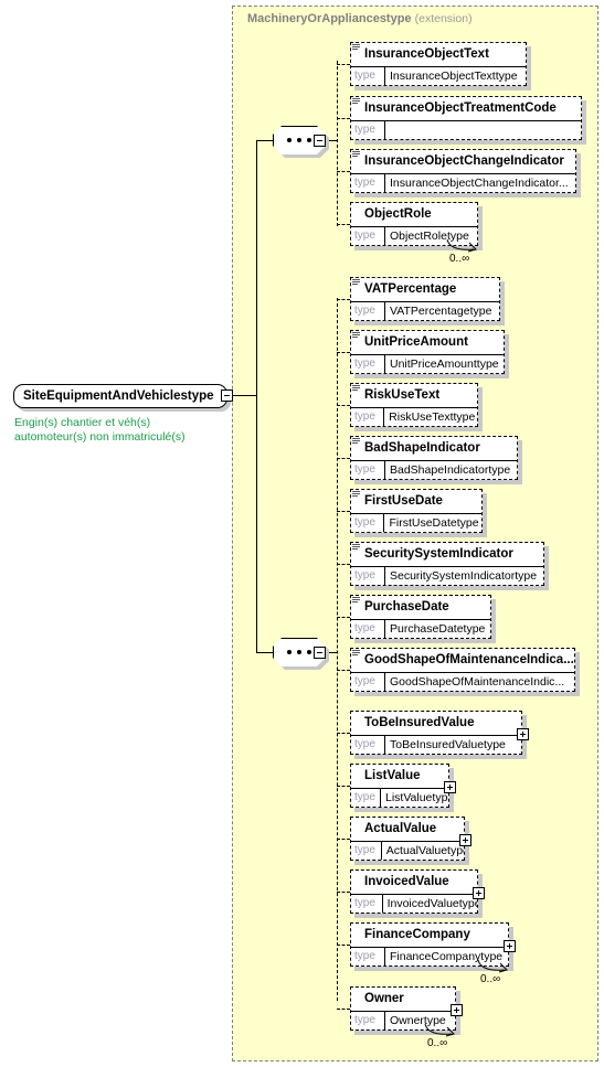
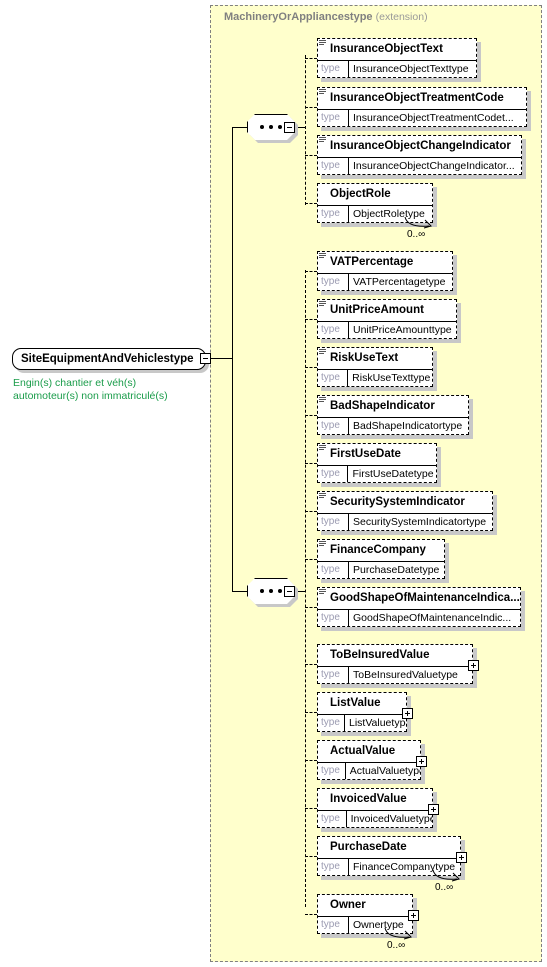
  MachineryOrAppliancestype (extension)
  SiteEquipmentAndVehiclestype
  Engin(s) chantier et véh(s)
  automoteur(s) non immatriculé(s)
  InsuranceObjectText
  type
  InsuranceObjectTexttype
  InsuranceObjectTreatmentCode
  type
+ InsuranceObjectTreatmentCodet...
  InsuranceObjectChangeIndicator
  type
  InsuranceObjectChangeIndicator...
  ObjectRole
  type
  ObjectRoletype
  0..∞
  VATPercentage
  type
  VATPercentagetype
  UnitPriceAmount
  type
  UnitPriceAmounttype
  RiskUseText
  type
  RiskUseTexttype
  BadShapeIndicator
  type
  BadShapeIndicatortype
  FirstUseDate
  type
  FirstUseDatetype
  SecuritySystemIndicator
  type
  SecuritySystemIndicatortype
- PurchaseDate
+ FinanceCompany
  type
  PurchaseDatetype
  GoodShapeOfMaintenanceIndica...
  type
  GoodShapeOfMaintenanceIndic...
  ToBeInsuredValue
  type
  ToBeInsuredValuetype
  ListValue
  type
  ListValuetyp
  ActualValue
  type
  ActualValuetyp
  InvoicedValue
  type
  InvoicedValuetyp
- FinanceCompany
+ PurchaseDate
  type
  FinanceCompanytype
  0..∞
  Owner
  type
  Ownertype
  0..∞
